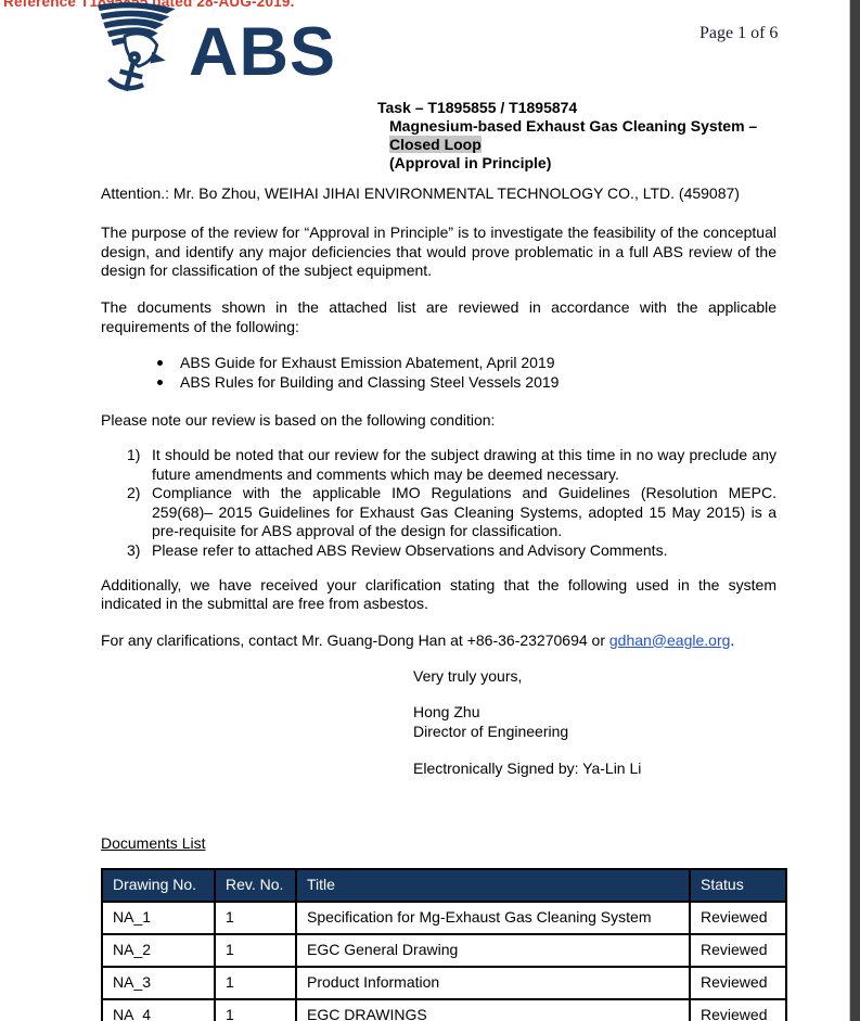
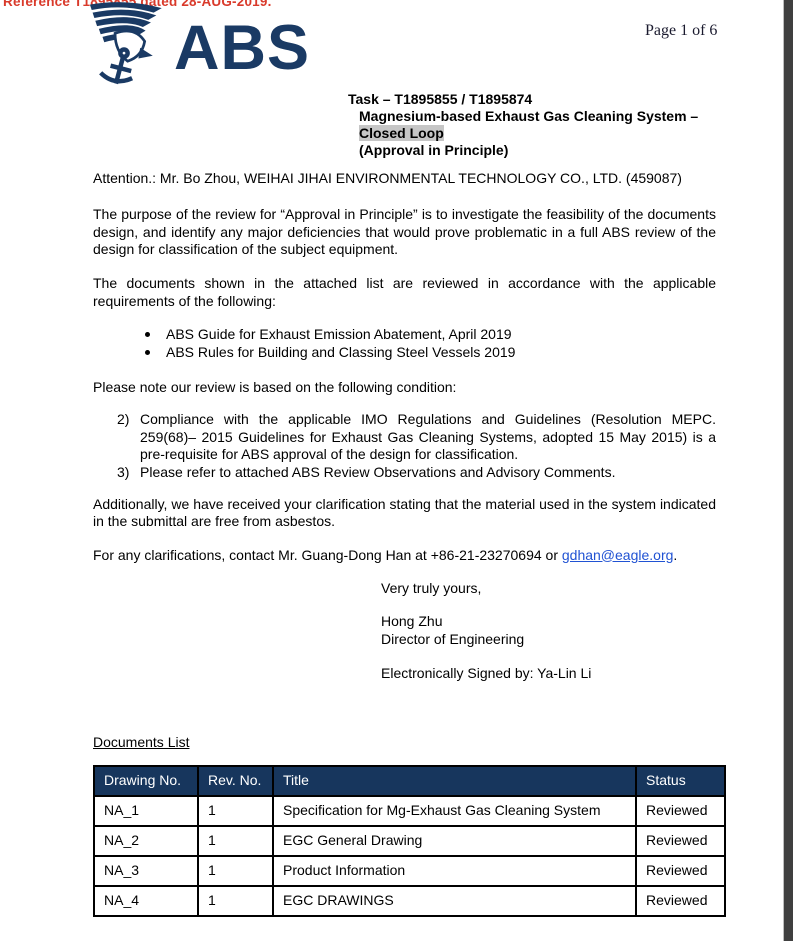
  Reference T1895855 dated 28-AUG-2019.
  ABS
  Page 1 of 6
  Task – T1895855 / T1895874
  Magnesium-based Exhaust Gas Cleaning System –
  Closed Loop
  (Approval in Principle)
  Attention.: Mr. Bo Zhou, WEIHAI JIHAI ENVIRONMENTAL TECHNOLOGY CO., LTD. (459087)
- The purpose of the review for “Approval in Principle” is to investigate the feasibility of the conceptual design, and identify any major deficiencies that would prove problematic in a full ABS review of the design for classification of the subject equipment.
+ The purpose of the review for “Approval in Principle” is to investigate the feasibility of the documents design, and identify any major deficiencies that would prove problematic in a full ABS review of the design for classification of the subject equipment.
  The documents shown in the attached list are reviewed in accordance with the applicable requirements of the following:
  ABS Guide for Exhaust Emission Abatement, April 2019
  ABS Rules for Building and Classing Steel Vessels 2019
  Please note our review is based on the following condition:
- 1)
- It should be noted that our review for the subject drawing at this time in no way preclude any future amendments and comments which may be deemed necessary.
  2)
  Compliance with the applicable IMO Regulations and Guidelines (Resolution MEPC. 259(68)– 2015 Guidelines for Exhaust Gas Cleaning Systems, adopted 15 May 2015) is a pre-requisite for ABS approval of the design for classification.
  3)
  Please refer to attached ABS Review Observations and Advisory Comments.
- Additionally, we have received your clarification stating that the following used in the system indicated in the submittal are free from asbestos.
+ Additionally, we have received your clarification stating that the material used in the system indicated in the submittal are free from asbestos.
- For any clarifications, contact Mr. Guang-Dong Han at +86-36-23270694 or gdhan@eagle.org.
+ For any clarifications, contact Mr. Guang-Dong Han at +86-21-23270694 or gdhan@eagle.org.
  Very truly yours,
  Hong Zhu
  Director of Engineering
  Electronically Signed by: Ya-Lin Li
  Documents List
  Drawing No.	Rev. No.	Title	Status
  NA_1	1	Specification for Mg-Exhaust Gas Cleaning System	Reviewed
  NA_2	1	EGC General Drawing	Reviewed
  NA_3	1	Product Information	Reviewed
  NA_4	1	EGC DRAWINGS	Reviewed
